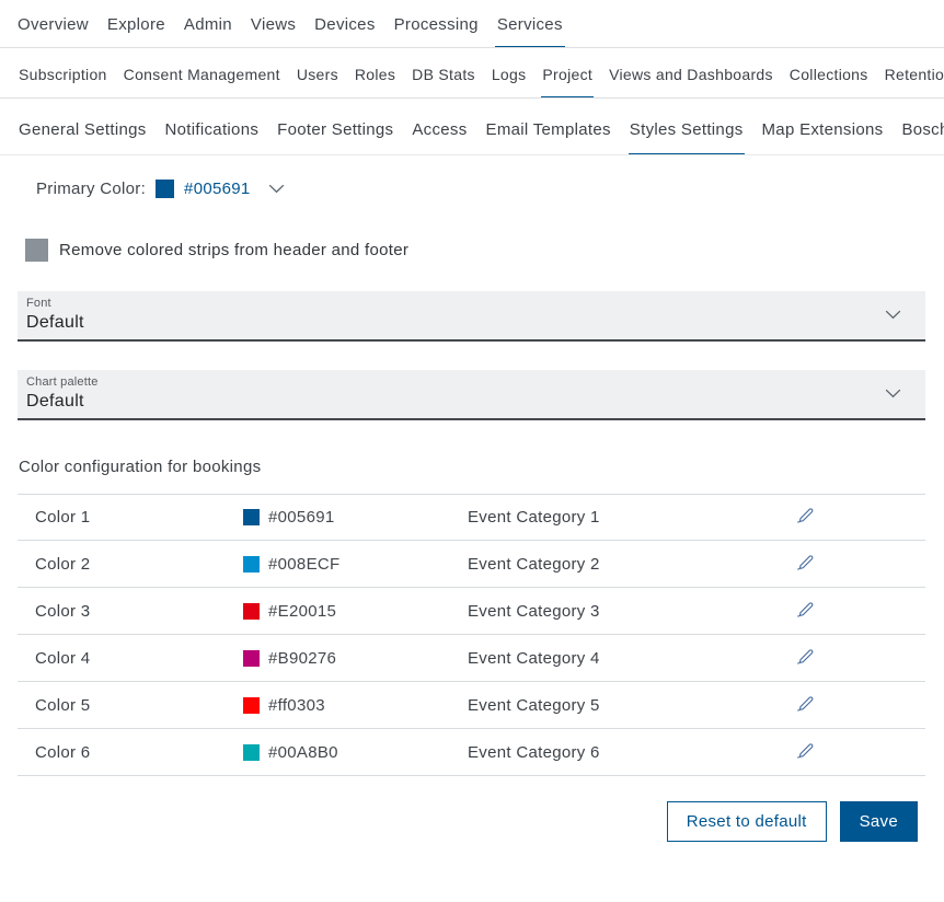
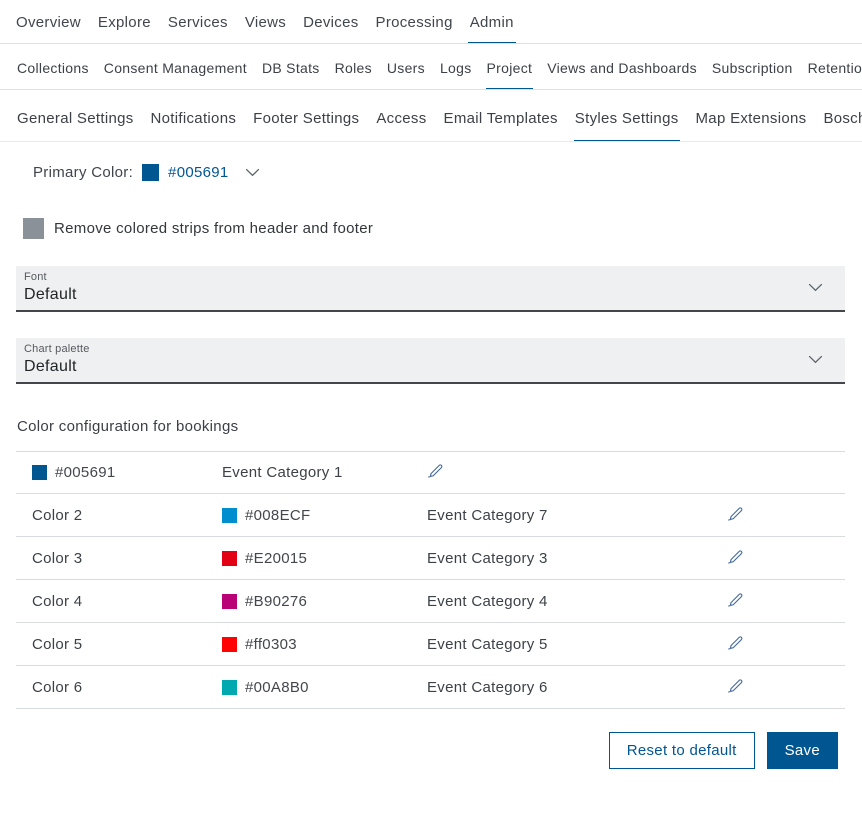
  Overview
  Explore
- Admin
+ Services
  Views
  Devices
  Processing
- Services
+ Admin
- Subscription
+ Collections
  Consent Management
- Users
+ DB Stats
  Roles
- DB Stats
+ Users
  Logs
  Project
  Views and Dashboards
- Collections
+ Subscription
  Retentio
  General Settings
  Notifications
  Footer Settings
  Access
  Email Templates
  Styles Settings
  Map Extensions
  Primary Color:
  #005691
  Remove colored strips from header and footer
  Font
  Default
  Chart palette
  Default
  Color configuration for bookings
- Color 1
  #005691
  Event Category 1
  Color 2
  #008ECF
- Event Category 2
+ Event Category 7
  Color 3
  #E20015
  Event Category 3
  Color 4
  #B90276
  Event Category 4
  Color 5
  #ff0303
  Event Category 5
  Color 6
  #00A8B0
  Event Category 6
  Reset to default
  Save
